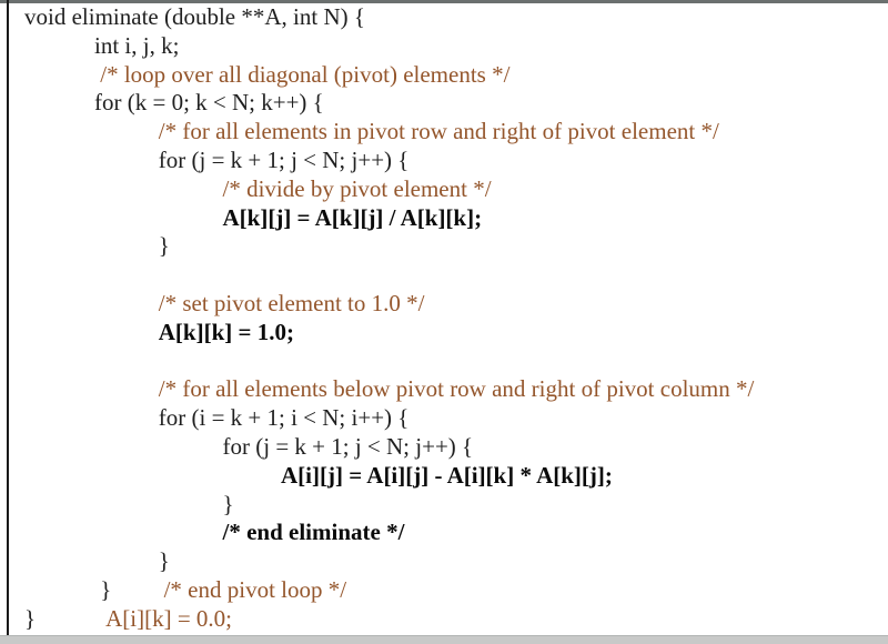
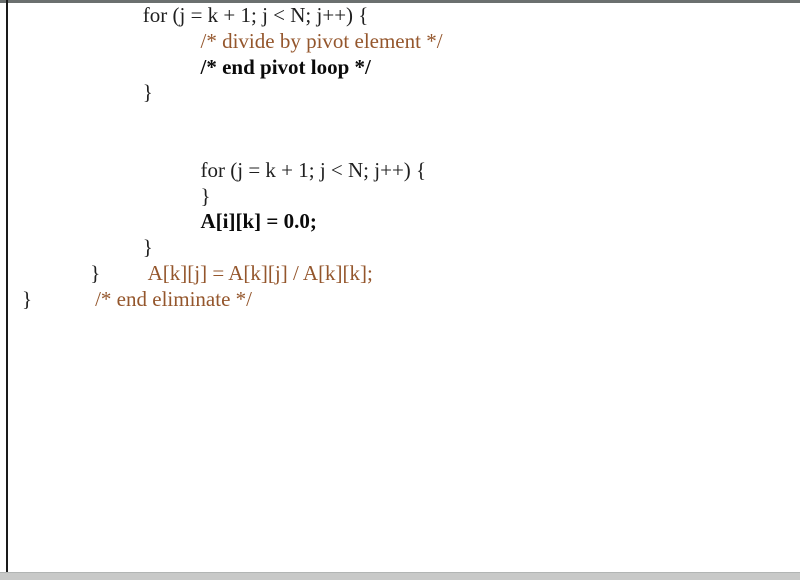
- void eliminate (double **A, int N) {
- int i, j, k;
- /* loop over all diagonal (pivot) elements */
- for (k = 0; k < N; k++) {
- /* for all elements in pivot row and right of pivot element */
  for (j = k + 1; j < N; j++) {
  /* divide by pivot element */
- A[k][j] = A[k][j] / A[k][k];
+ /* end pivot loop */
  }
- /* set pivot element to 1.0 */
- A[k][k] = 1.0;
- /* for all elements below pivot row and right of pivot column */
- for (i = k + 1; i < N; i++) {
  for (j = k + 1; j < N; j++) {
- A[i][j] = A[i][j] - A[i][k] * A[k][j];
  }
- /* end eliminate */
+ A[i][k] = 0.0;
  }
- } /* end pivot loop */
+ } A[k][j] = A[k][j] / A[k][k];
- } A[i][k] = 0.0;
+ } /* end eliminate */
